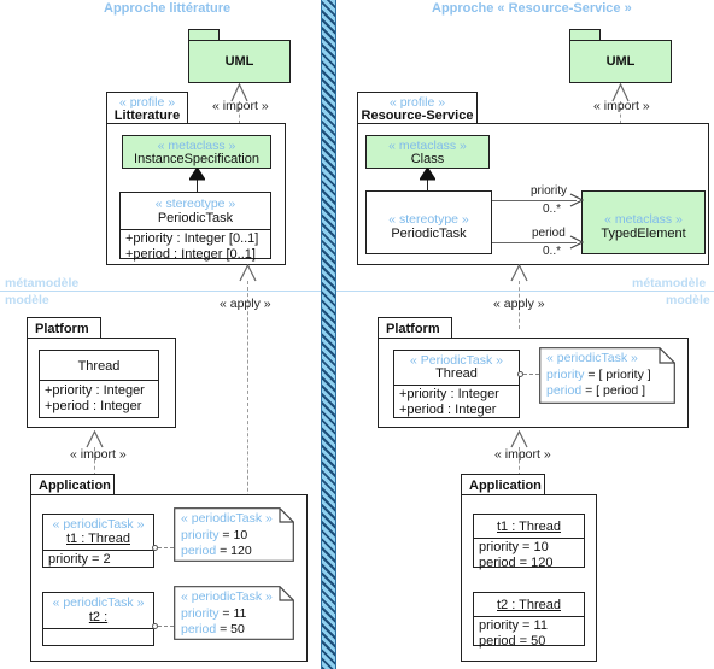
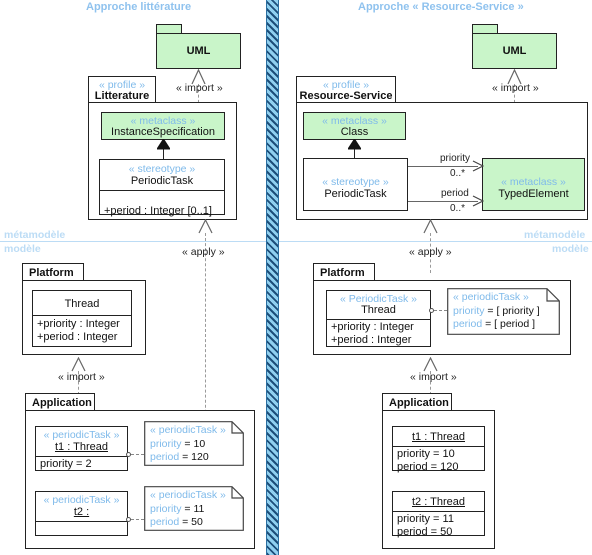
  Approche littérature
  Approche « Resource-Service »
  métamodèle
  modèle
  métamodèle
  modèle
  UML
  « import »
  « profile »
  Litterature
  « metaclass »
  InstanceSpecification
  « stereotype »
  PeriodicTask
- +priority : Integer [0..1]
  +period : Integer [0..1]
  « apply »
  Platform
  Thread
  +priority : Integer
  +period : Integer
  « import »
  Application
  « periodicTask »
  t1 : Thread
  priority = 2
  « periodicTask »
  priority = 10
  period = 120
  « periodicTask »
  t2 :
  « periodicTask »
  priority = 11
  period = 50
  UML
  « import »
  « profile »
  Resource-Service
  « metaclass »
  Class
  « stereotype »
  PeriodicTask
  « metaclass »
  TypedElement
  priority
  0..*
  period
  0..*
  « apply »
  Platform
  « PeriodicTask »
  Thread
  +priority : Integer
  +period : Integer
  « periodicTask »
  priority = [ priority ]
  period = [ period ]
  « import »
  Application
  t1 : Thread
  priority = 10
  period = 120
  t2 : Thread
  priority = 11
  period = 50
